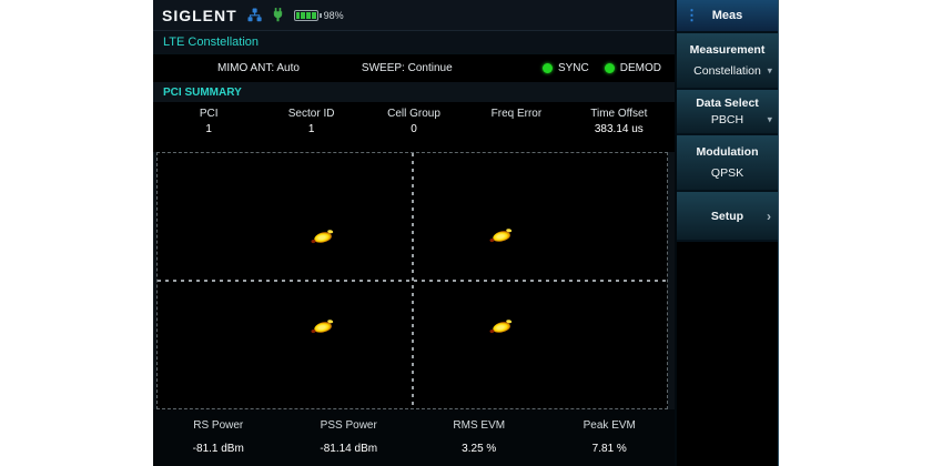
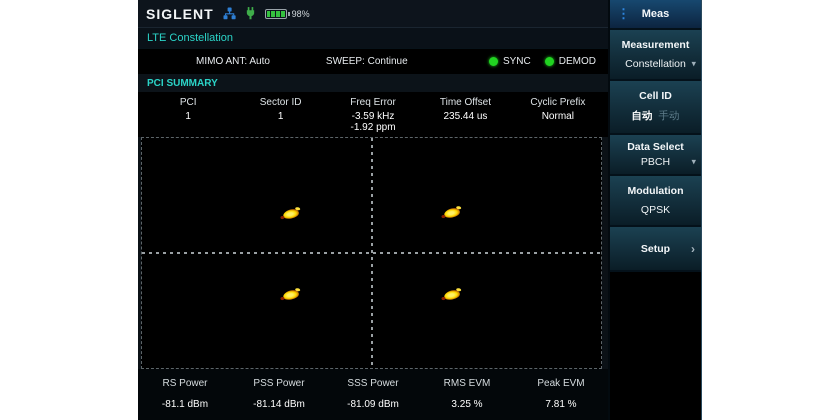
  SIGLENT
  98%
  LTE Constellation
  MIMO ANT: Auto
  SWEEP: Continue
  SYNC
  DEMOD
  PCI SUMMARY
  PCI
  1
  Sector ID
  1
- Cell Group
- 0
  Freq Error
+ -3.59 kHz
+ -1.92 ppm
  Time Offset
- 383.14 us
+ 235.44 us
+ Cyclic Prefix
+ Normal
  RS Power
  -81.1 dBm
  PSS Power
  -81.14 dBm
+ SSS Power
+ -81.09 dBm
  RMS EVM
  3.25 %
  Peak EVM
  7.81 %
  ⋮
  Meas
  Measurement
  Constellation
  ▾
+ Cell ID
+ 自动
+ 手动
  Data Select
  PBCH
  ▾
  Modulation
  QPSK
  Setup
  ›
